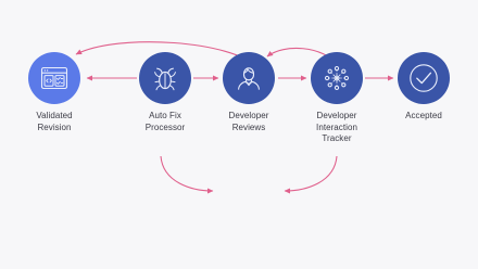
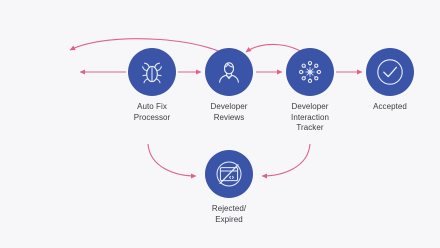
- Validated
- Revision
  Auto Fix
  Processor
  Developer
  Reviews
  Developer
  Interaction
  Tracker
  Accepted
+ Rejected/
+ Expired
